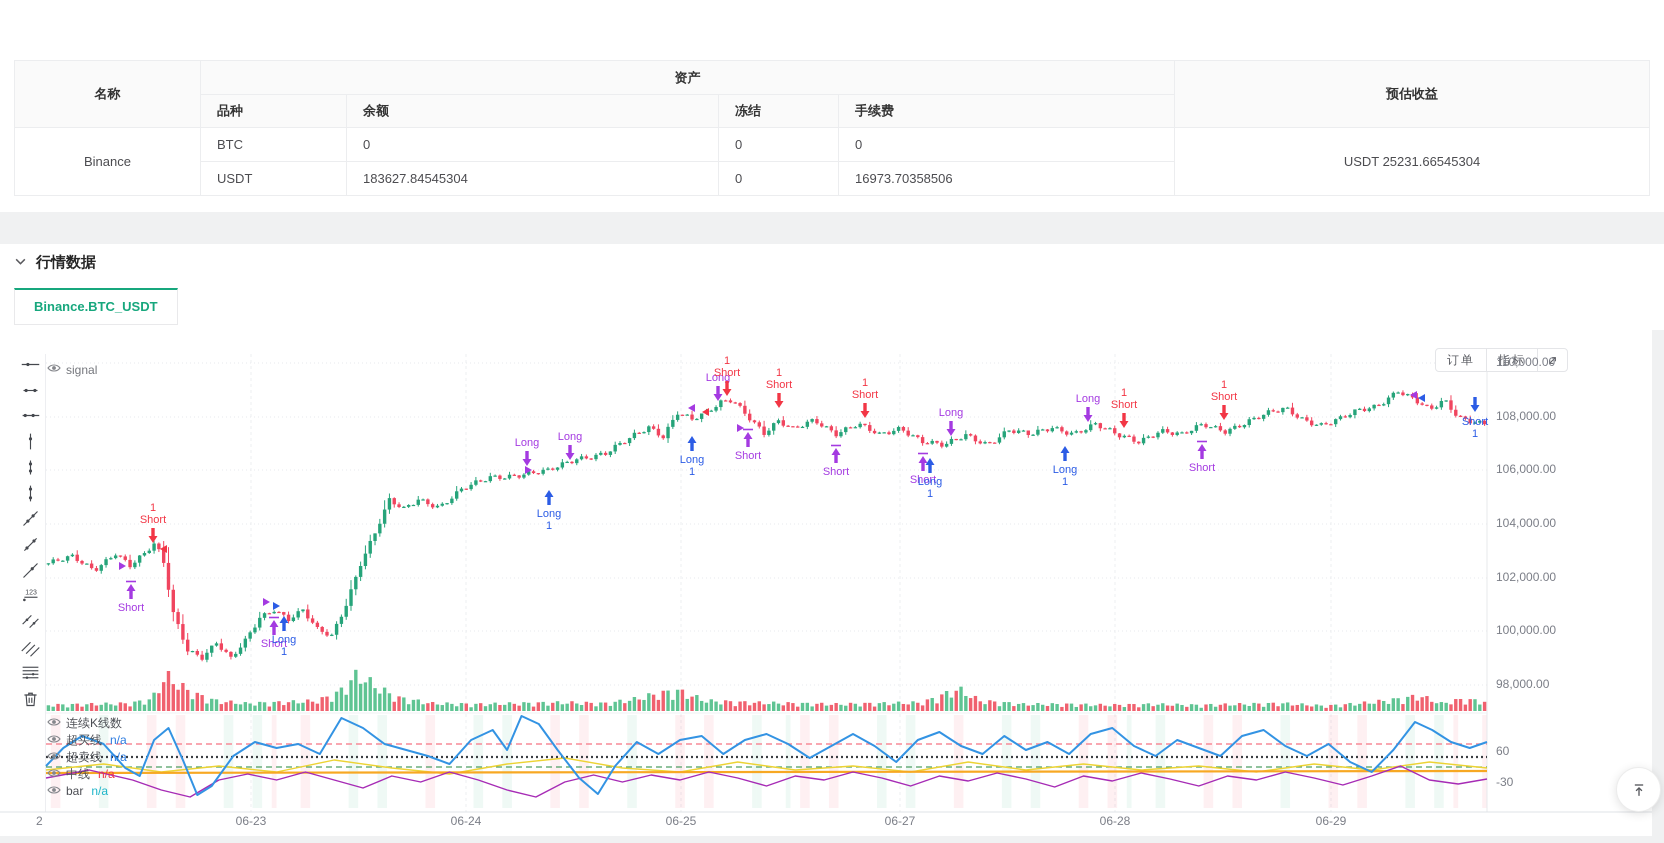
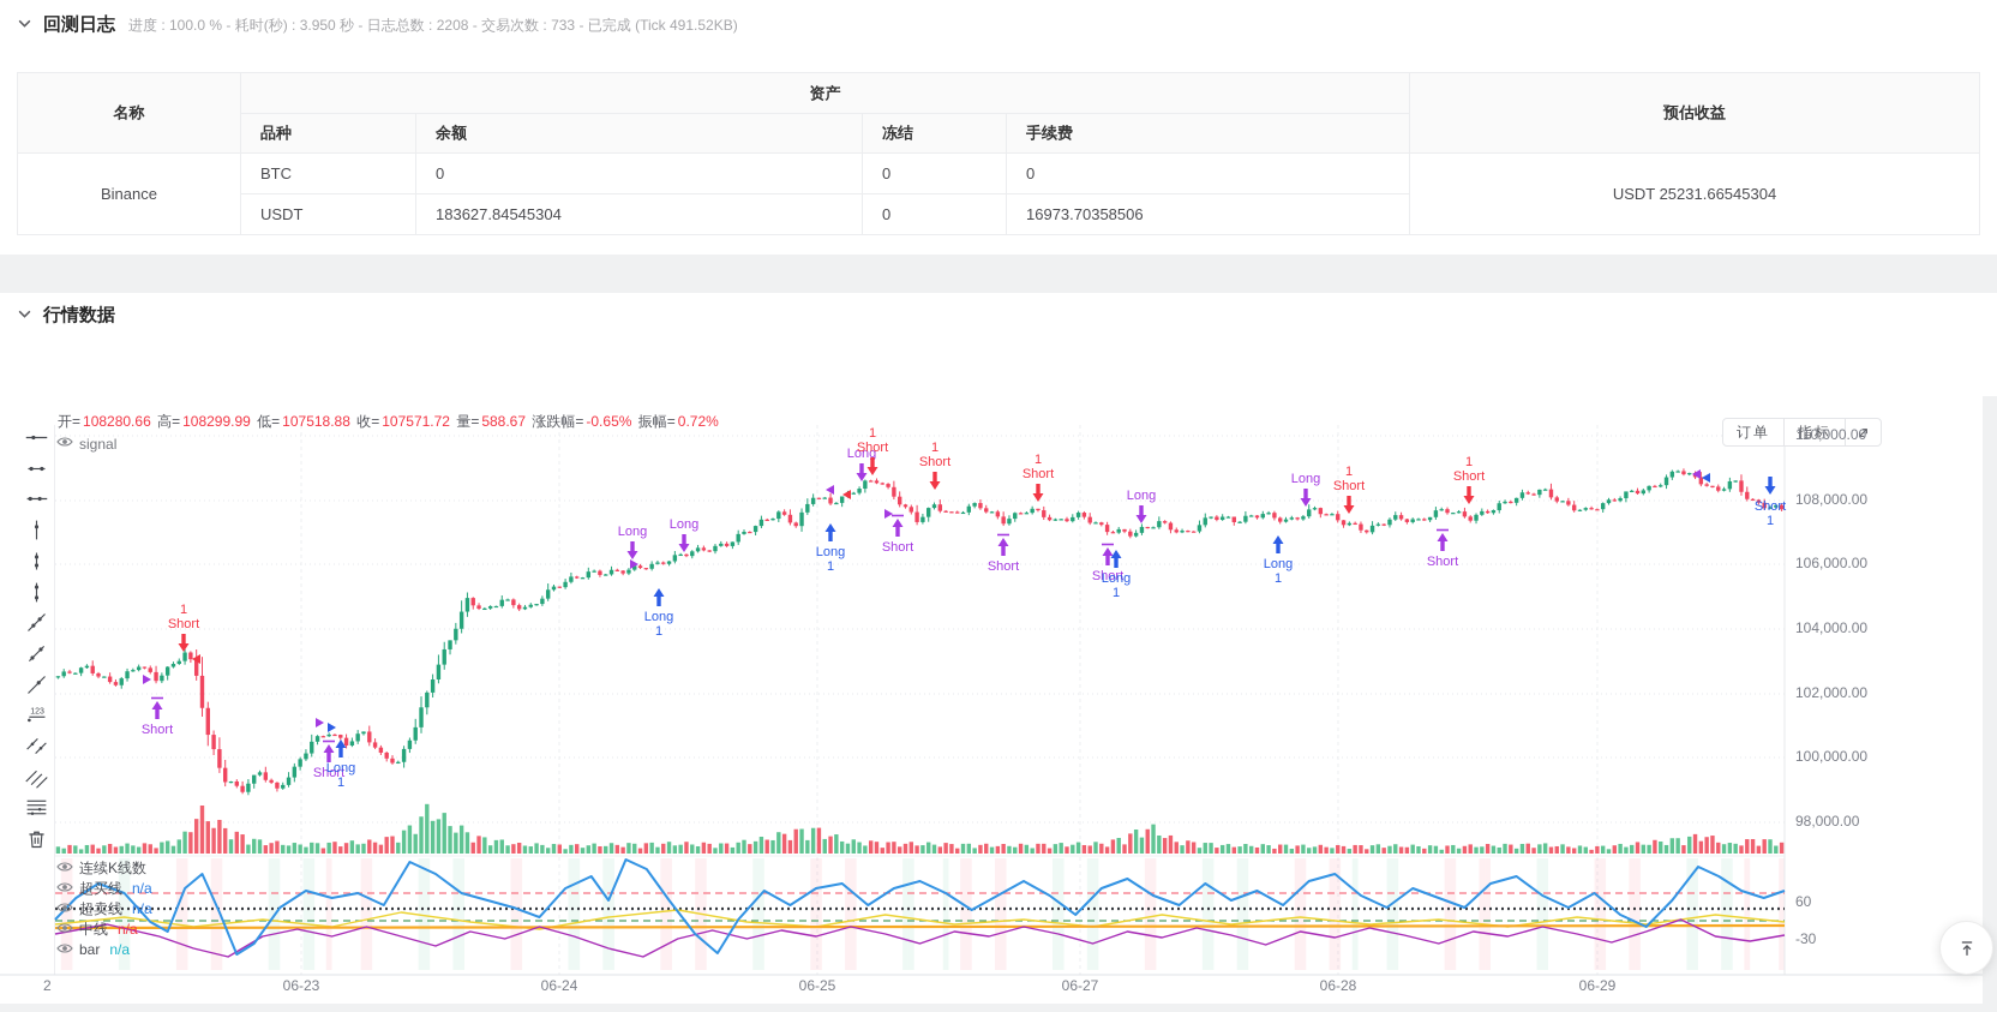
+ 回测日志
+ 进度 : 100.0 % - 耗时(秒) : 3.950 秒 - 日志总数 : 2208 - 交易次数 : 733 - 已完成 (Tick 491.52KB)
  名称	资产	预估收益
  品种	余额	冻结	手续费
  Binance	BTC	0	0	0	USDT 25231.66545304
  USDT	183627.84545304	0	16973.70358506
  行情数据
- Binance.BTC_USDT
  1
  Short
  Long
  1
  Short
  1
  Short
  1
  Short
  1
  Short
  1
  Short
  Long
  Long
  Long
  Long
  Short
  Short
  Short
  Short
  Short
  Short
  Long
  1
  Long
  1
  Long
  1
  Long
  1
  Long
  1
  Short
  1
+ 开= 108280.66 高= 108299.99 低= 107518.88 收= 107571.72 量= 588.67 涨跌幅= -0.65% 振幅= 0.72%
  signal
  订单
  指标
  110,000.00
  108,000.00
  106,000.00
  104,000.00
  102,000.00
  100,000.00
  98,000.00
  60
  -30
  2
  06-23
  06-24
  06-25
  06-27
  06-28
  06-29
  连续K线数
  超买线
  n/a
  超卖线
  n/a
  中线
  n/a
  bar
  n/a
